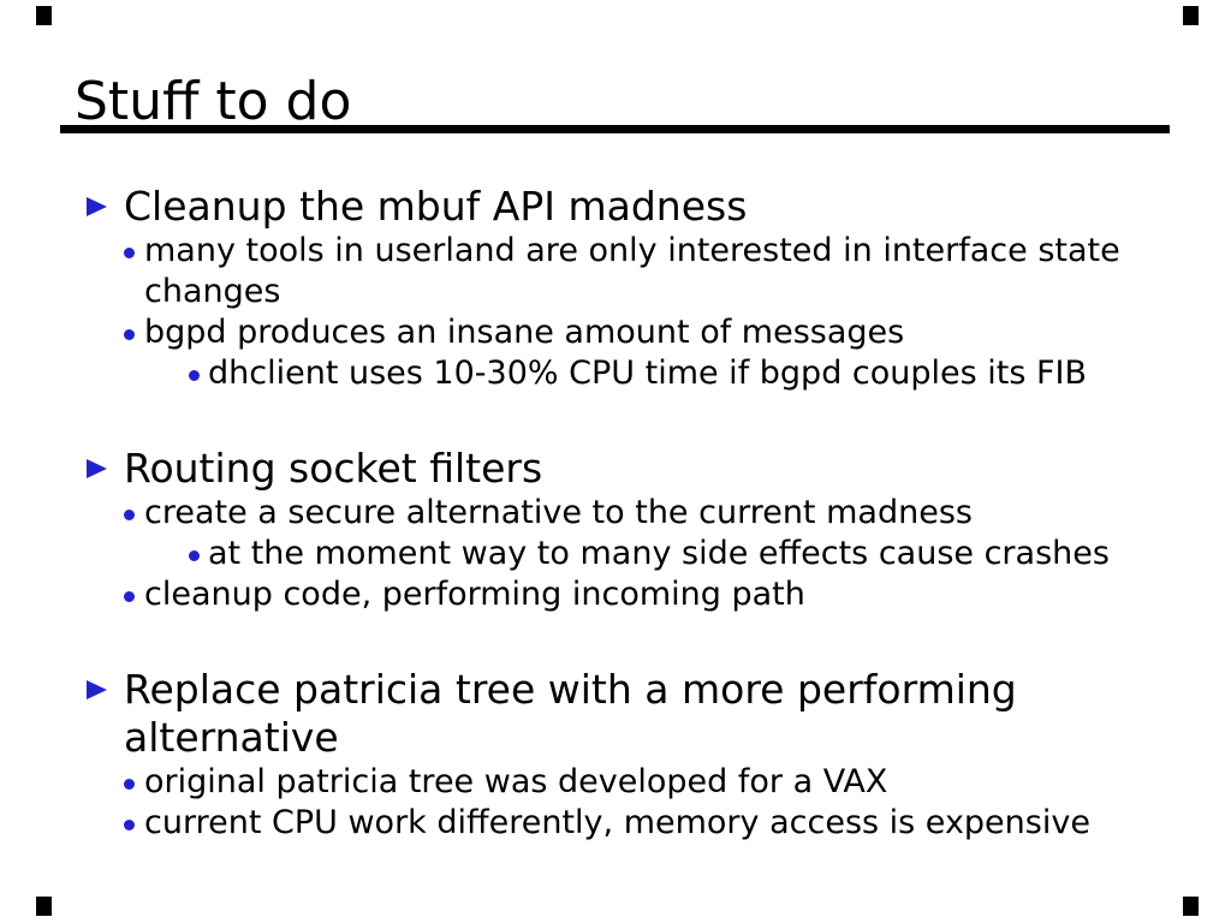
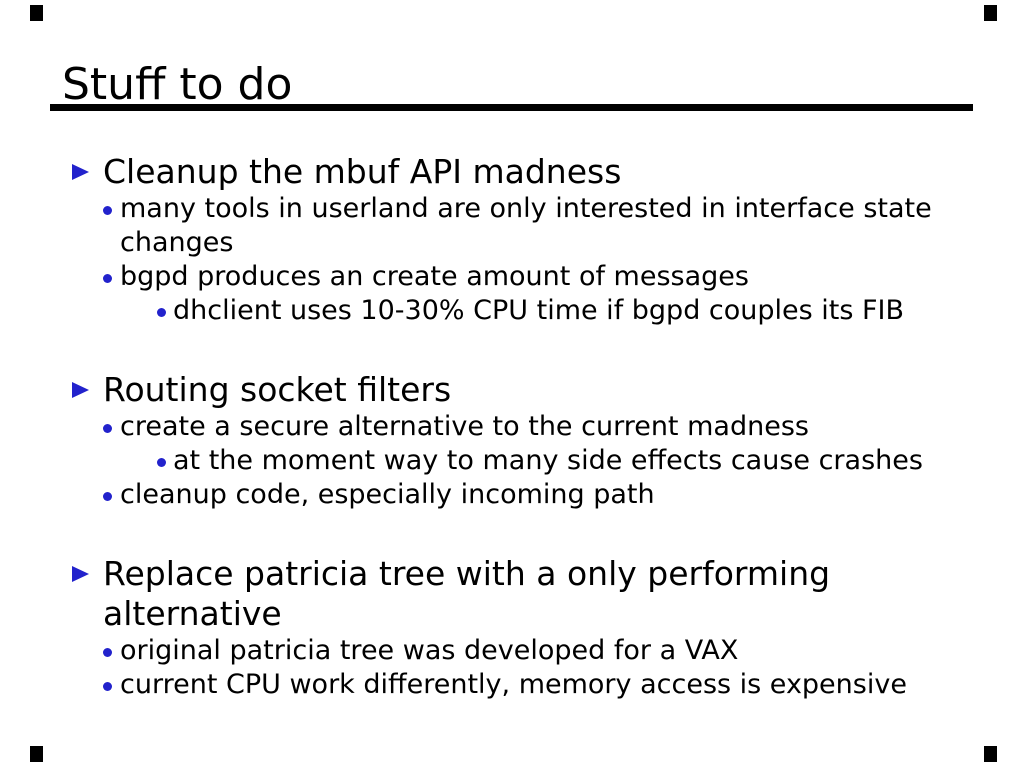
  Stuff to do
  Cleanup the mbuf API madness
  many tools in userland are only interested in interface state changes
- bgpd produces an insane amount of messages
+ bgpd produces an create amount of messages
  dhclient uses 10-30% CPU time if bgpd couples its FIB
  Routing socket filters
  create a secure alternative to the current madness
  at the moment way to many side effects cause crashes
- cleanup code, performing incoming path
+ cleanup code, especially incoming path
- Replace patricia tree with a more performing alternative
+ Replace patricia tree with a only performing alternative
  original patricia tree was developed for a VAX
  current CPU work differently, memory access is expensive
